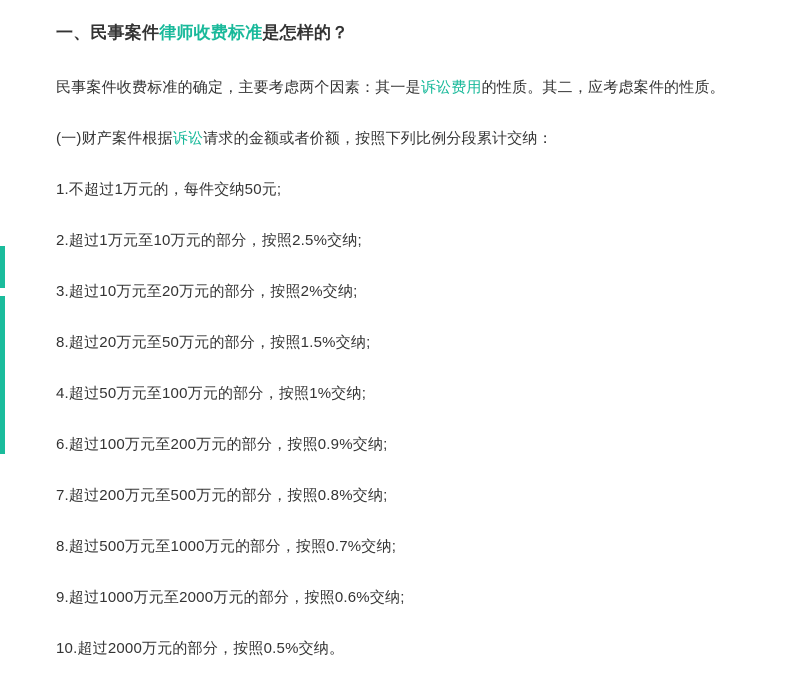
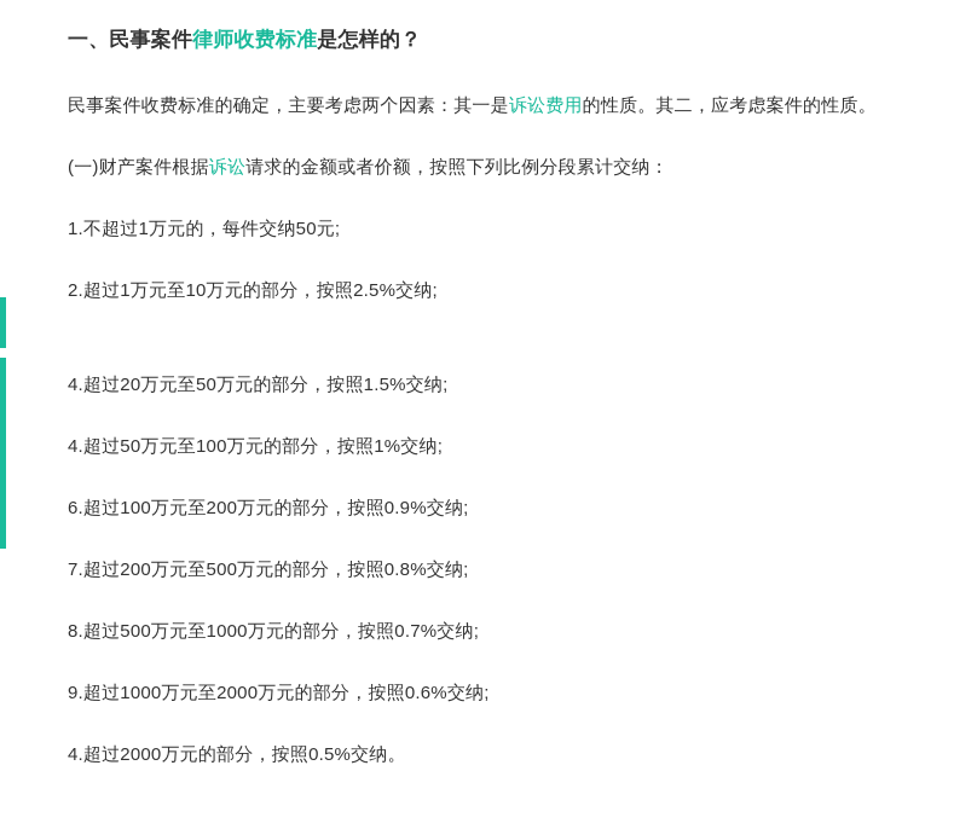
  一、民事案件律师收费标准是怎样的？
  民事案件收费标准的确定，主要考虑两个因素：其一是诉讼费用的性质。其二，应考虑案件的性质。
  (一)财产案件根据诉讼请求的金额或者价额，按照下列比例分段累计交纳：
  1.不超过1万元的，每件交纳50元;
  2.超过1万元至10万元的部分，按照2.5%交纳;
- 3.超过10万元至20万元的部分，按照2%交纳;
- 8.超过20万元至50万元的部分，按照1.5%交纳;
+ 4.超过20万元至50万元的部分，按照1.5%交纳;
  4.超过50万元至100万元的部分，按照1%交纳;
  6.超过100万元至200万元的部分，按照0.9%交纳;
  7.超过200万元至500万元的部分，按照0.8%交纳;
  8.超过500万元至1000万元的部分，按照0.7%交纳;
  9.超过1000万元至2000万元的部分，按照0.6%交纳;
- 10.超过2000万元的部分，按照0.5%交纳。
+ 4.超过2000万元的部分，按照0.5%交纳。
